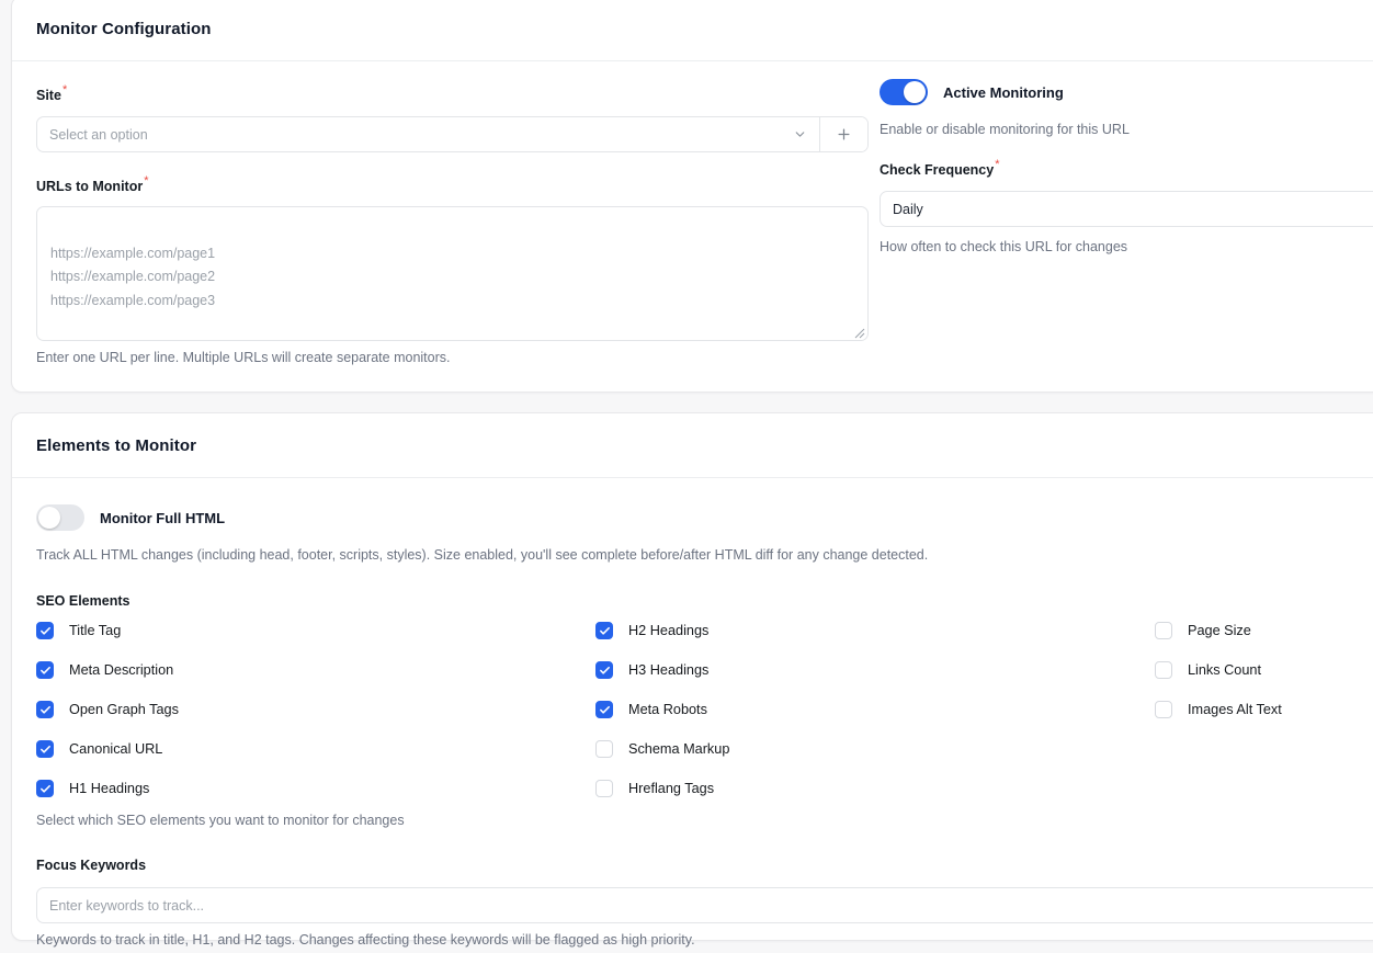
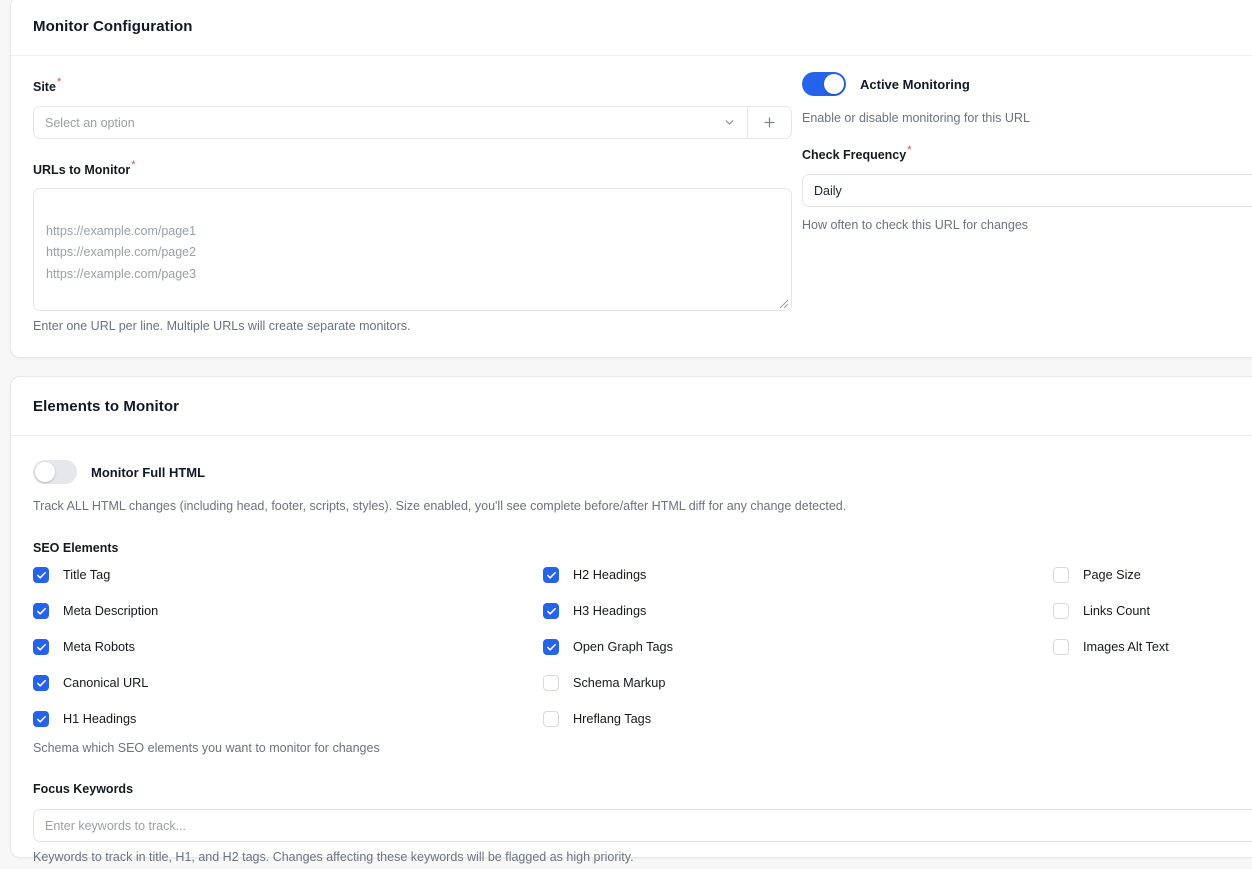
  Monitor Configuration
  Site*
  Select an option
  URLs to Monitor*
  https://example.com/page1
  https://example.com/page2
  https://example.com/page3
  Enter one URL per line. Multiple URLs will create separate monitors.
  Active Monitoring
  Enable or disable monitoring for this URL
  Check Frequency*
  Daily
  How often to check this URL for changes
  Elements to Monitor
  Monitor Full HTML
  Track ALL HTML changes (including head, footer, scripts, styles). Size enabled, you'll see complete before/after HTML diff for any change detected.
  SEO Elements
  Title Tag
  Meta Description
- Open Graph Tags
+ Meta Robots
  Canonical URL
  H1 Headings
  H2 Headings
  H3 Headings
- Meta Robots
+ Open Graph Tags
  Schema Markup
  Hreflang Tags
  Page Size
  Links Count
  Images Alt Text
- Select which SEO elements you want to monitor for changes
+ Schema which SEO elements you want to monitor for changes
  Focus Keywords
  Enter keywords to track...
  Keywords to track in title, H1, and H2 tags. Changes affecting these keywords will be flagged as high priority.
